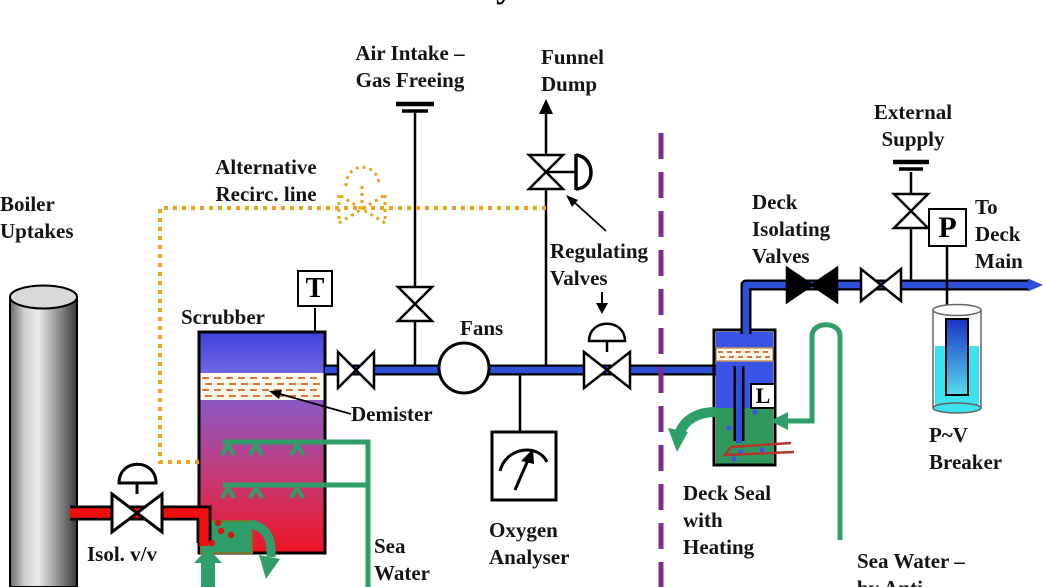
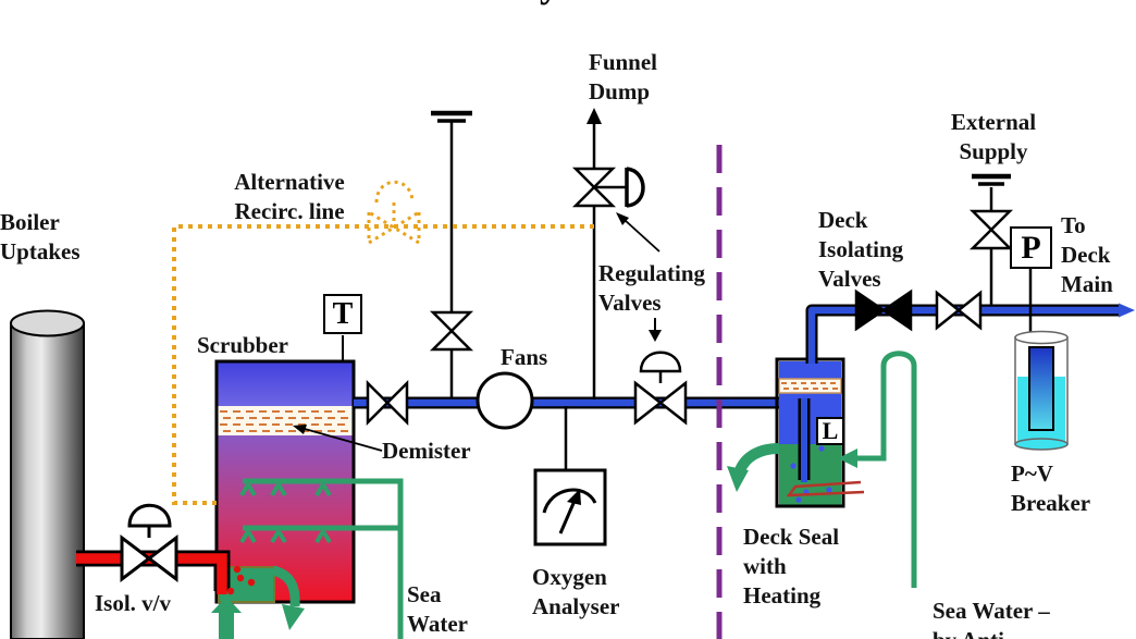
- Air Intake –
- Gas Freeing
  Funnel
  Dump
  External
  Supply
  Alternative
  Recirc. line
  Boiler
  Uptakes
  Deck
  Isolating
  Valves
  To
  Deck
  Main
  Scrubber
  Fans
  Regulating
  Valves
  Demister
  P~V
  Breaker
  Deck Seal
  with
  Heating
  Oxygen
  Analyser
  Isol. v/v
  Sea
  Water
  Sea Water –
  T
  P
  L
